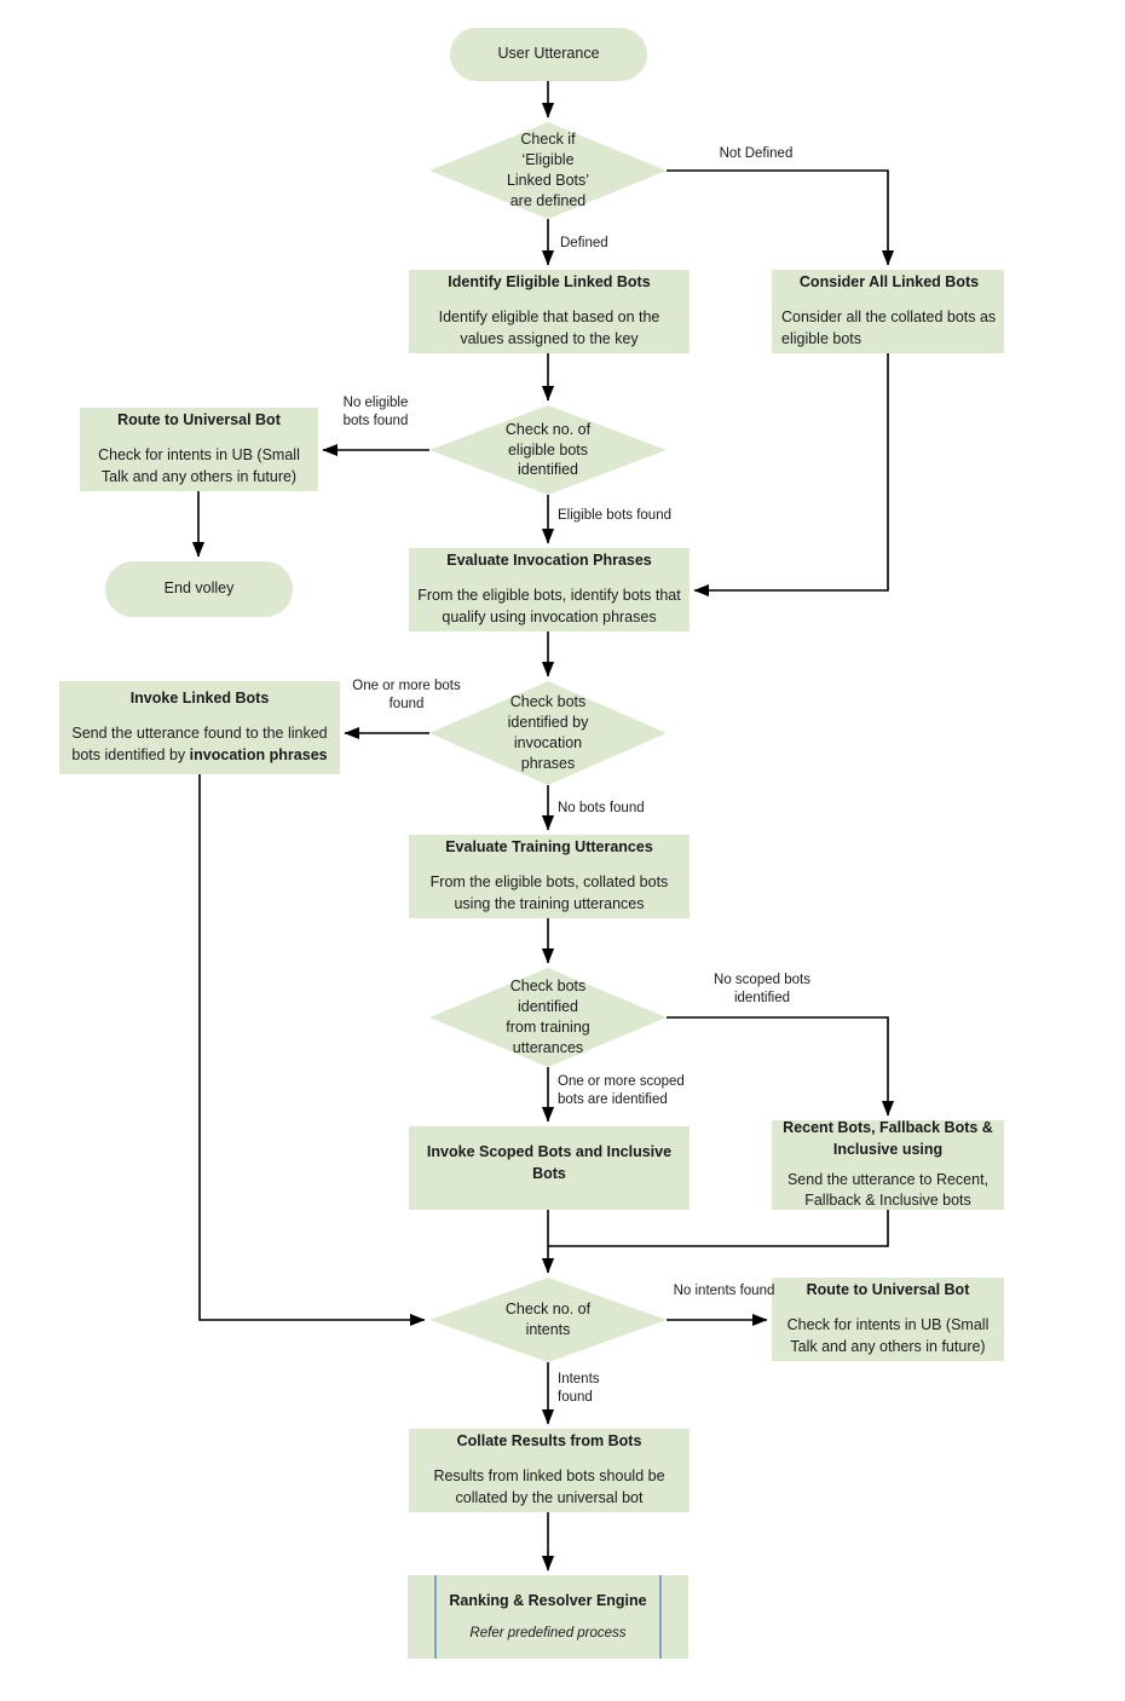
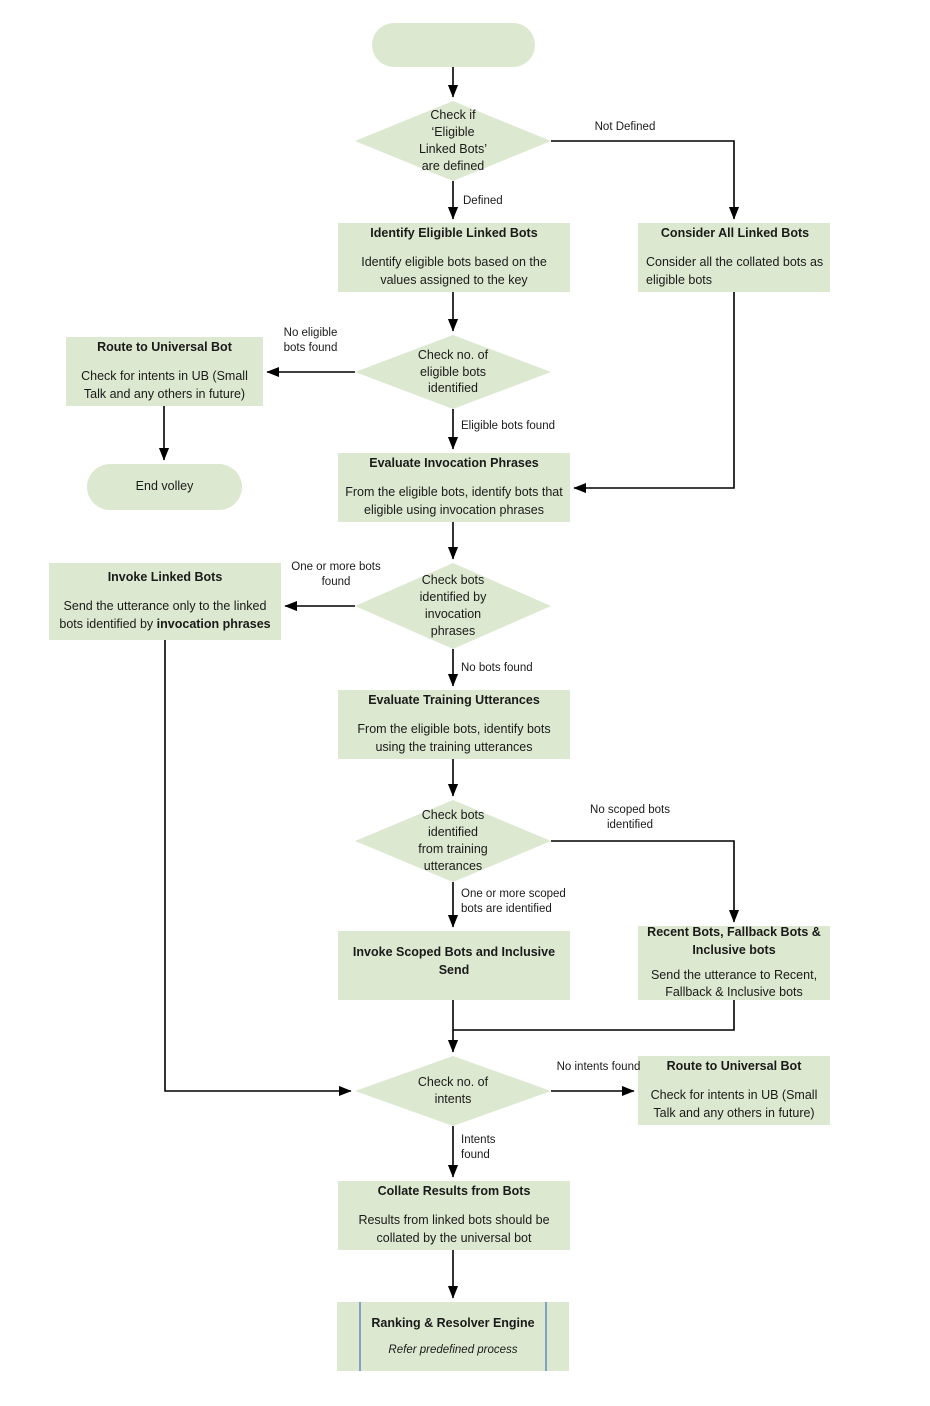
- User Utterance
  Check if
  ‘Eligible
  Linked Bots’
  are defined
  Identify Eligible Linked Bots
- Identify eligible that based on the values assigned to the key
+ Identify eligible bots based on the values assigned to the key
  Consider All Linked Bots
  Consider all the collated bots as eligible bots
  Check no. of
  eligible bots
  identified
  Route to Universal Bot
  Check for intents in UB (Small Talk and any others in future)
  End volley
  Evaluate Invocation Phrases
- From the eligible bots, identify bots that qualify using invocation phrases
+ From the eligible bots, identify bots that eligible using invocation phrases
  Check bots
  identified by
  invocation
  phrases
  Invoke Linked Bots
- Send the utterance found to the linked bots identified by invocation phrases
+ Send the utterance only to the linked bots identified by invocation phrases
  Evaluate Training Utterances
- From the eligible bots, collated bots using the training utterances
+ From the eligible bots, identify bots using the training utterances
  Check bots
  identified
  from training
  utterances
- Invoke Scoped Bots and Inclusive Bots
+ Invoke Scoped Bots and Inclusive Send
- Recent Bots, Fallback Bots & Inclusive using
+ Recent Bots, Fallback Bots & Inclusive bots
  Send the utterance to Recent, Fallback & Inclusive bots
  Check no. of
  intents
  Route to Universal Bot
  Check for intents in UB (Small Talk and any others in future)
  Collate Results from Bots
  Results from linked bots should be collated by the universal bot
  Ranking & Resolver Engine
  Refer predefined process
  Not Defined
  Defined
  No eligible
  bots found
  Eligible bots found
  One or more bots
  found
  No bots found
  No scoped bots
  identified
  One or more scoped
  bots are identified
  No intents found
  Intents
  found
